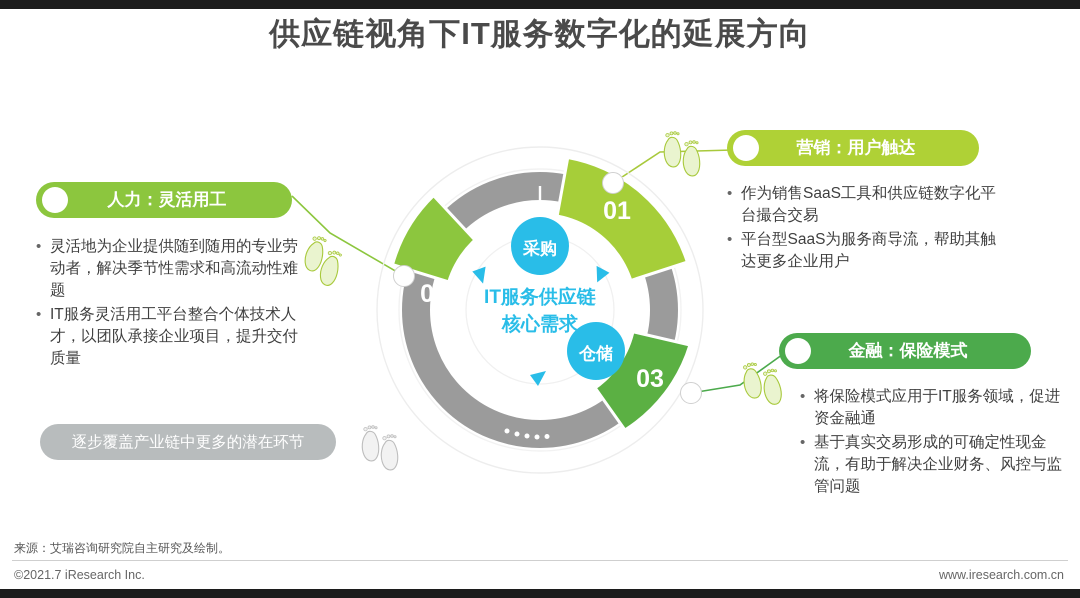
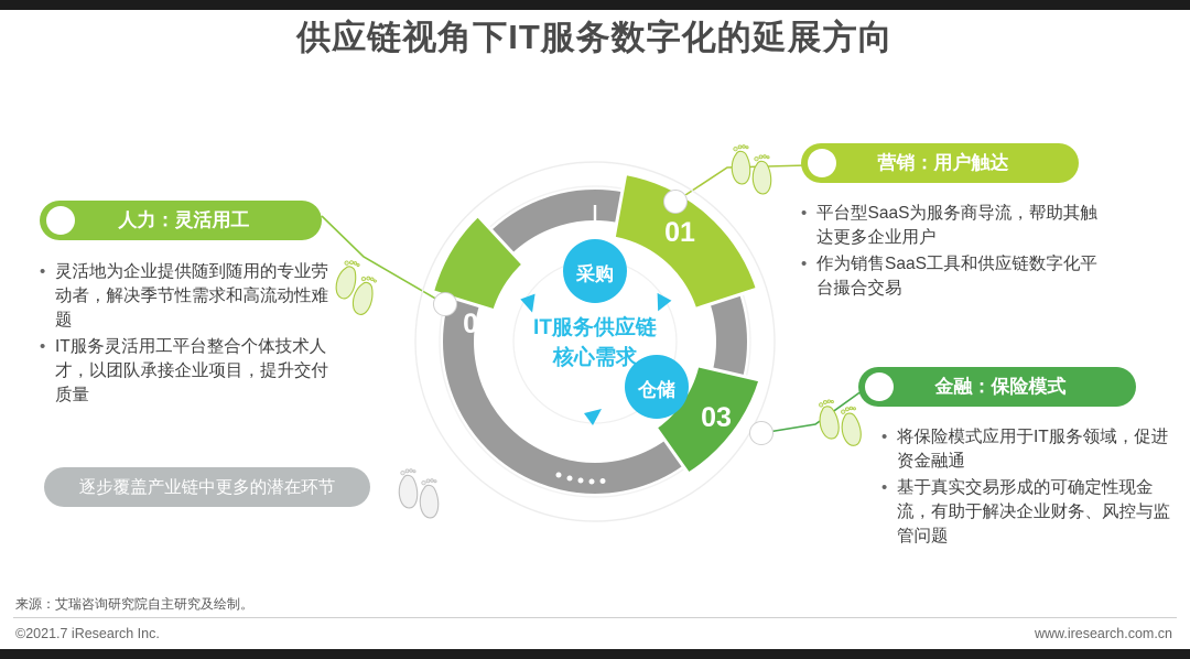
  供应链视角下IT服务数字化的延展方向
  01
  02
  03
  采购
  仓储
  IT服务供应链
  核心需求
  人力：灵活用工
  •
  灵活地为企业提供随到随用的专业劳动者，解决季节性需求和高流动性难题
  •
  IT服务灵活用工平台整合个体技术人才，以团队承接企业项目，提升交付质量
  营销：用户触达
  •
- 作为销售SaaS工具和供应链数字化平台撮合交易
+ 平台型SaaS为服务商导流，帮助其触达更多企业用户
  •
- 平台型SaaS为服务商导流，帮助其触达更多企业用户
+ 作为销售SaaS工具和供应链数字化平台撮合交易
  金融：保险模式
  •
  将保险模式应用于IT服务领域，促进资金融通
  •
  基于真实交易形成的可确定性现金流，有助于解决企业财务、风控与监管问题
  逐步覆盖产业链中更多的潜在环节
  来源：艾瑞咨询研究院自主研究及绘制。
  ©2021.7 iResearch Inc.
  www.iresearch.com.cn
